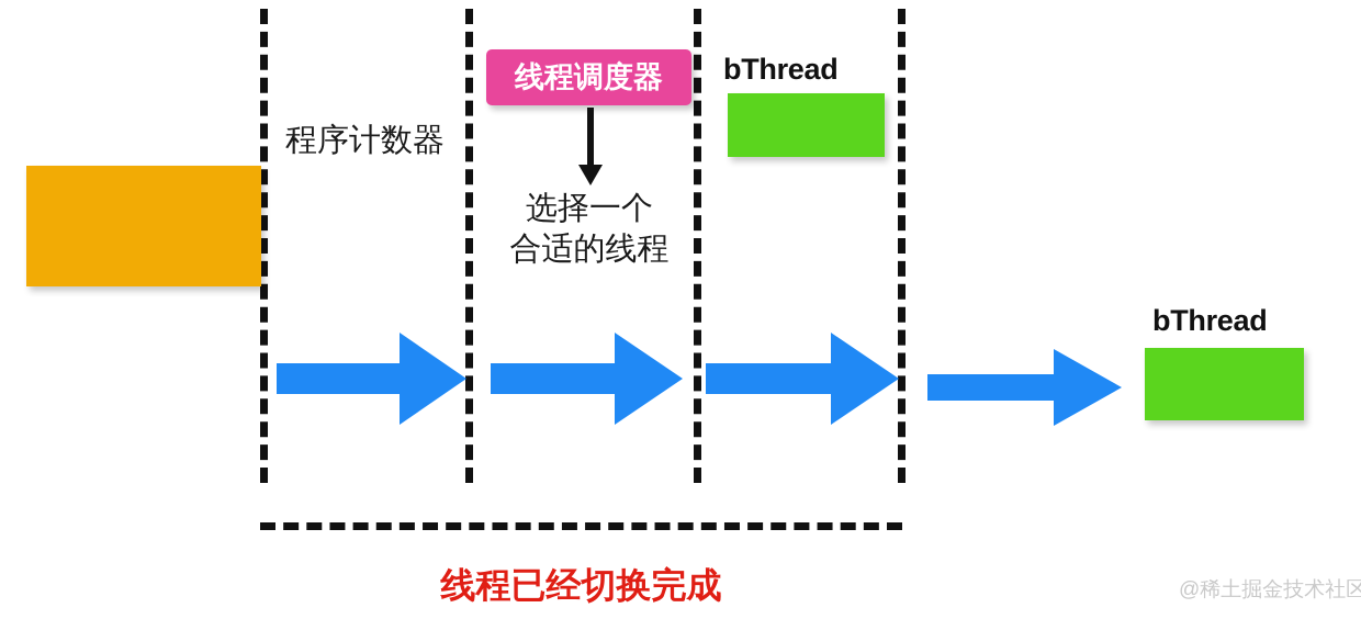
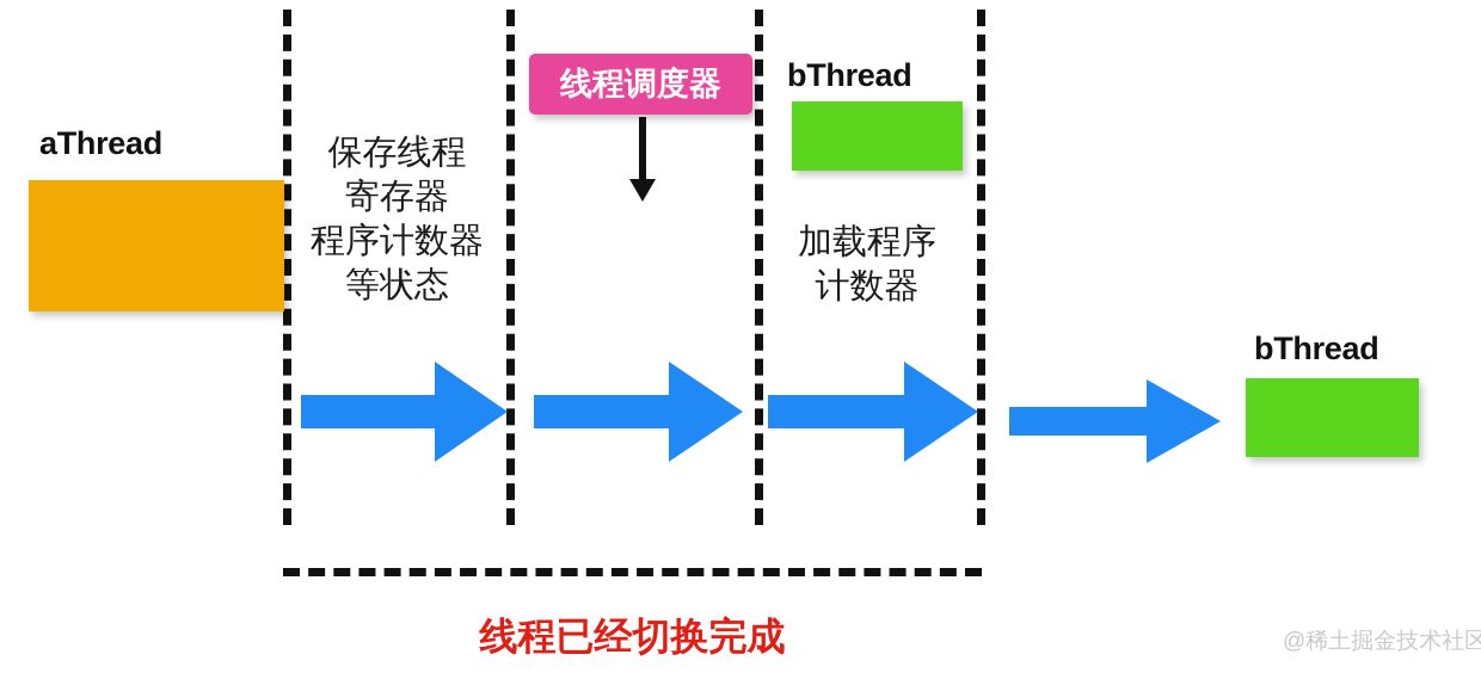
+ aThread
+ 保存线程
+ 寄存器
  程序计数器
+ 等状态
  线程调度器
- 选择一个
- 合适的线程
  bThread
+ 加载程序
+ 计数器
  bThread
  线程已经切换完成
  @稀土掘金技术社区
